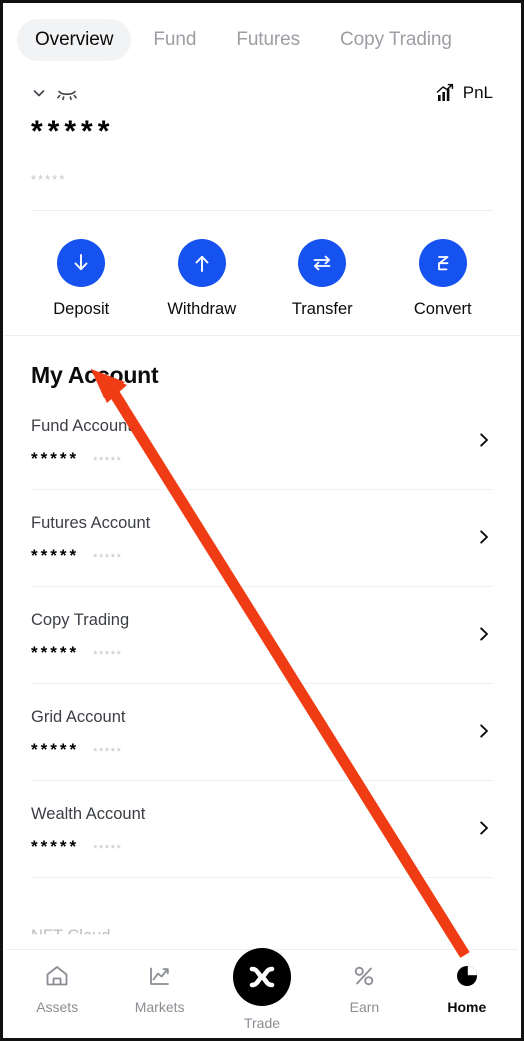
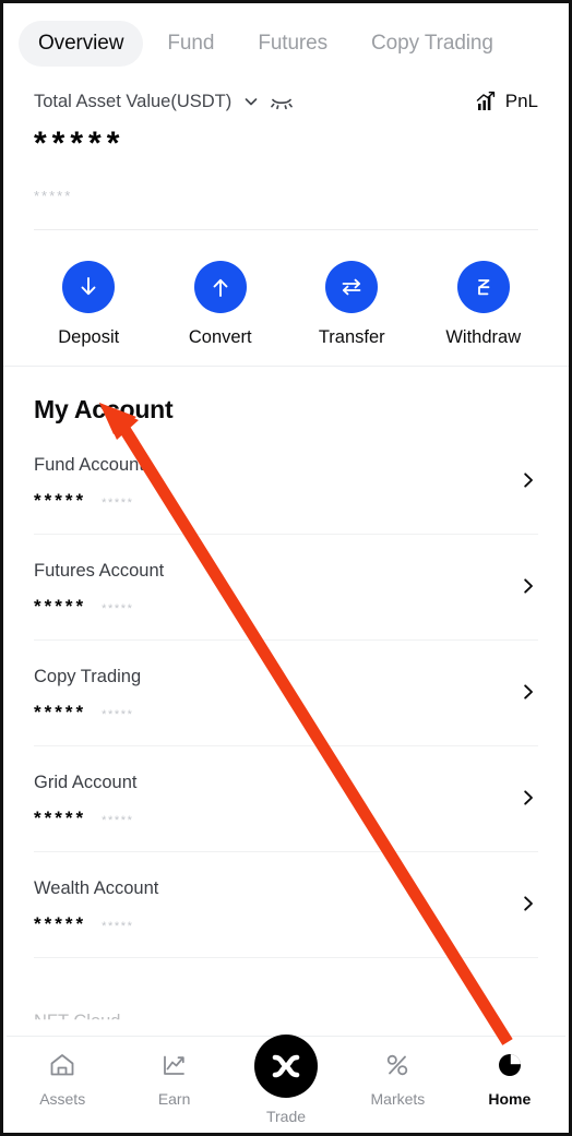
  Overview
  Fund
  Futures
  Copy Trading
+ Total Asset Value(USDT)
  PnL
  *****
  *****
  Deposit
- Withdraw
+ Convert
  Transfer
- Convert
+ Withdraw
  My Acount
  Fund Accoun
  *****
  *****
  Futures Account
  *****
  *****
  Copy Trading
  *****
  *****
  Grid Account
  *****
  *****
  Wealth Account
  *****
  *****
  Assets
- Markets
+ Earn
  Trade
- Earn
+ Markets
  Home
